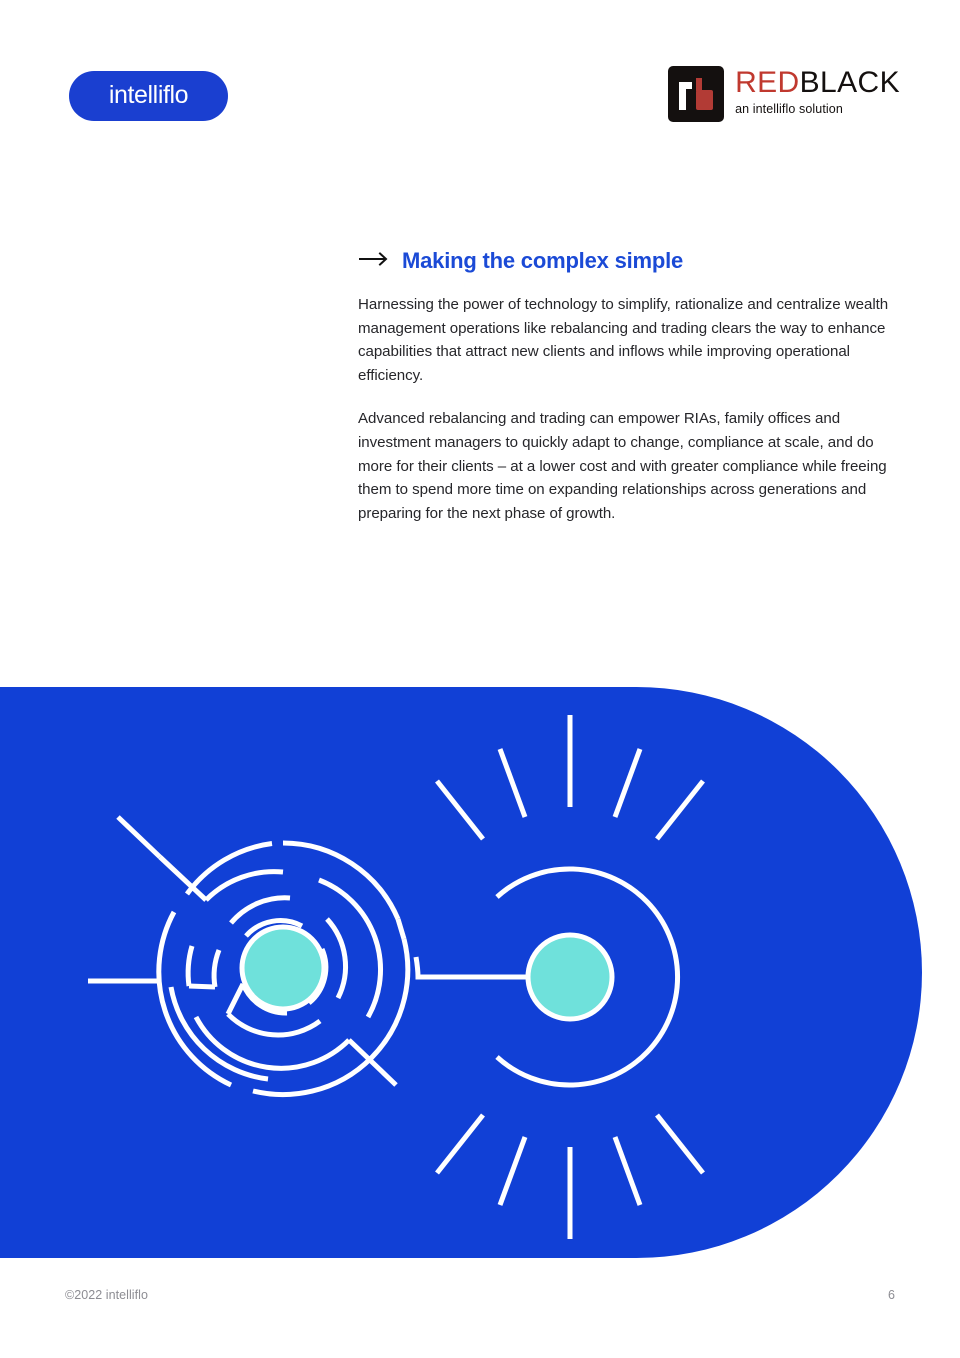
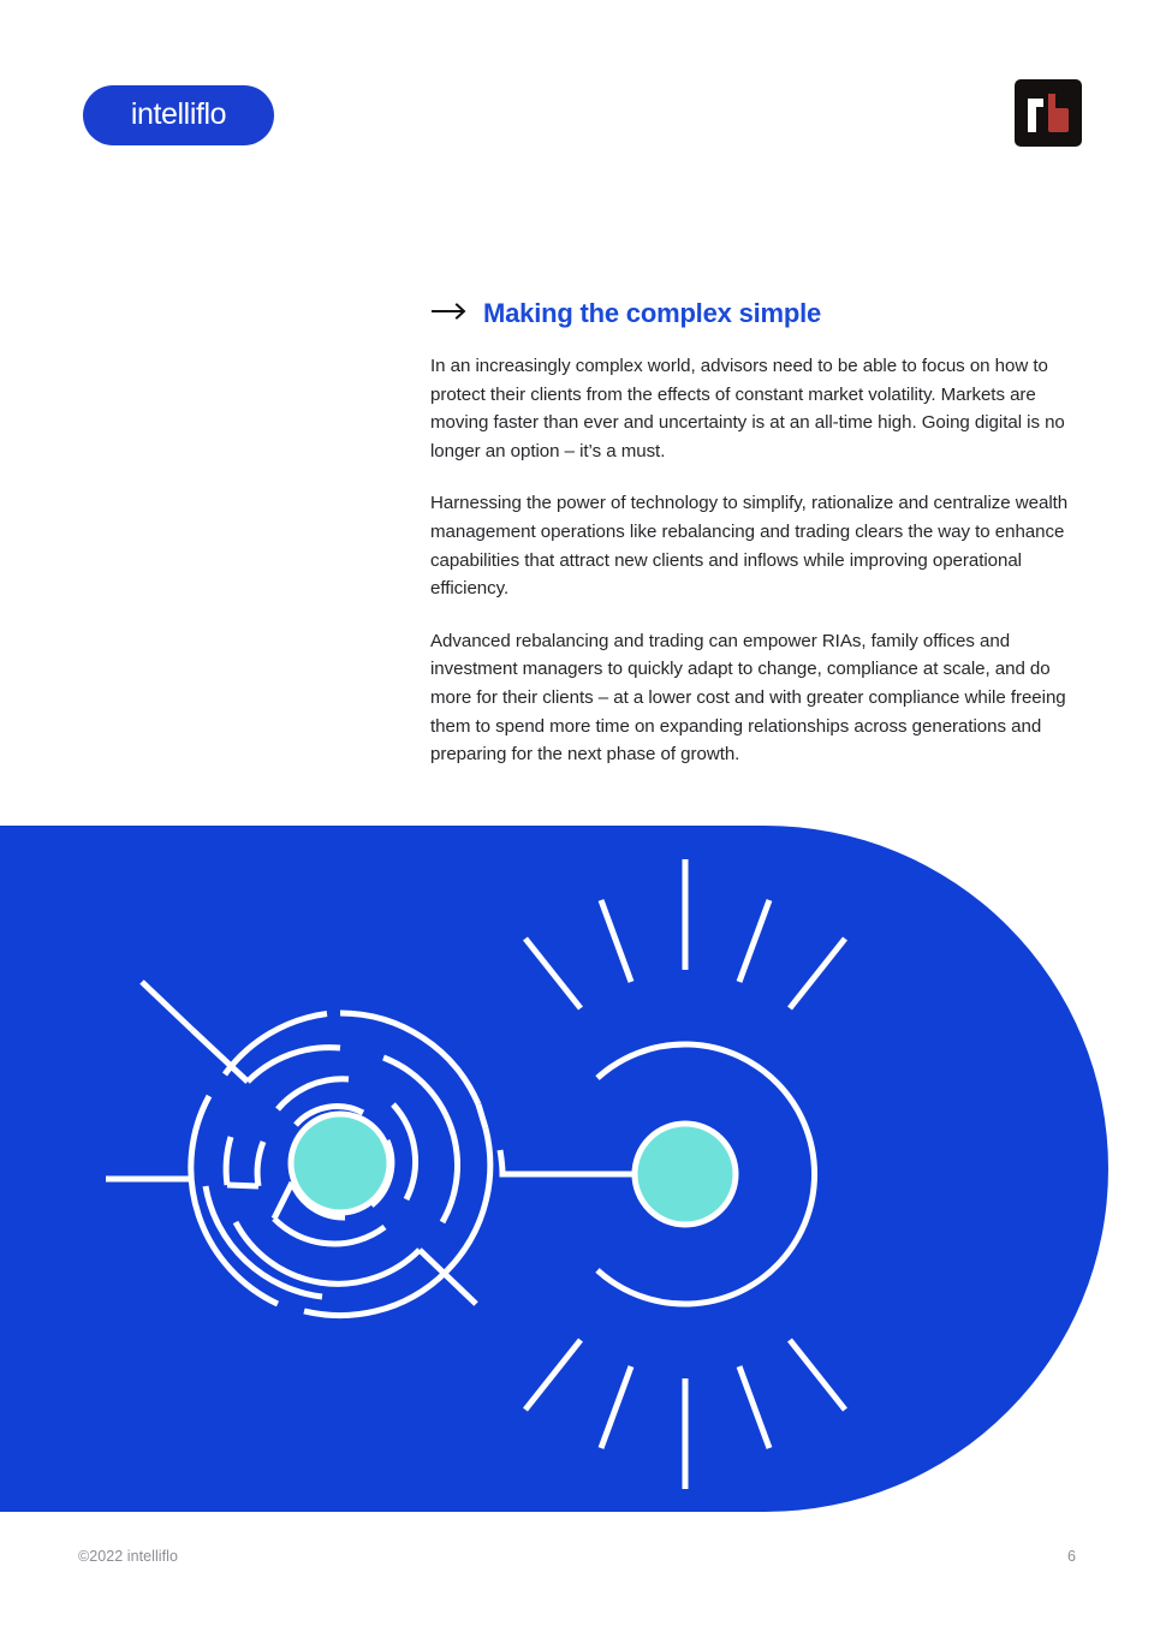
  intelliflo
- REDBLACK
- an intelliflo solution
  Making the complex simple
+ In an increasingly complex world, advisors need to be able to focus on how to protect their clients from the effects of constant market volatility. Markets are moving faster than ever and uncertainty is at an all-time high. Going digital is no longer an option – it’s a must.
  Harnessing the power of technology to simplify, rationalize and centralize wealth management operations like rebalancing and trading clears the way to enhance capabilities that attract new clients and inflows while improving operational efficiency.
  Advanced rebalancing and trading can empower RIAs, family offices and investment managers to quickly adapt to change, compliance at scale, and do more for their clients – at a lower cost and with greater compliance while freeing them to spend more time on expanding relationships across generations and preparing for the next phase of growth.
  ©2022 intelliflo
  6
